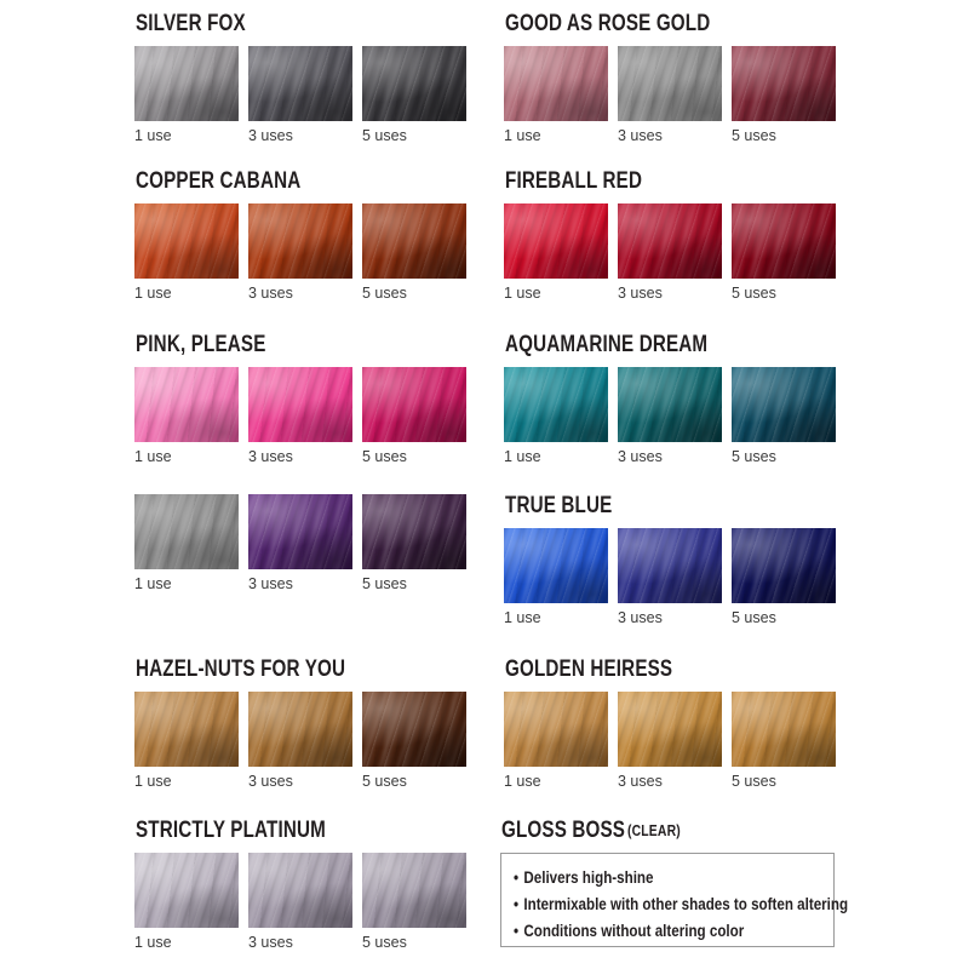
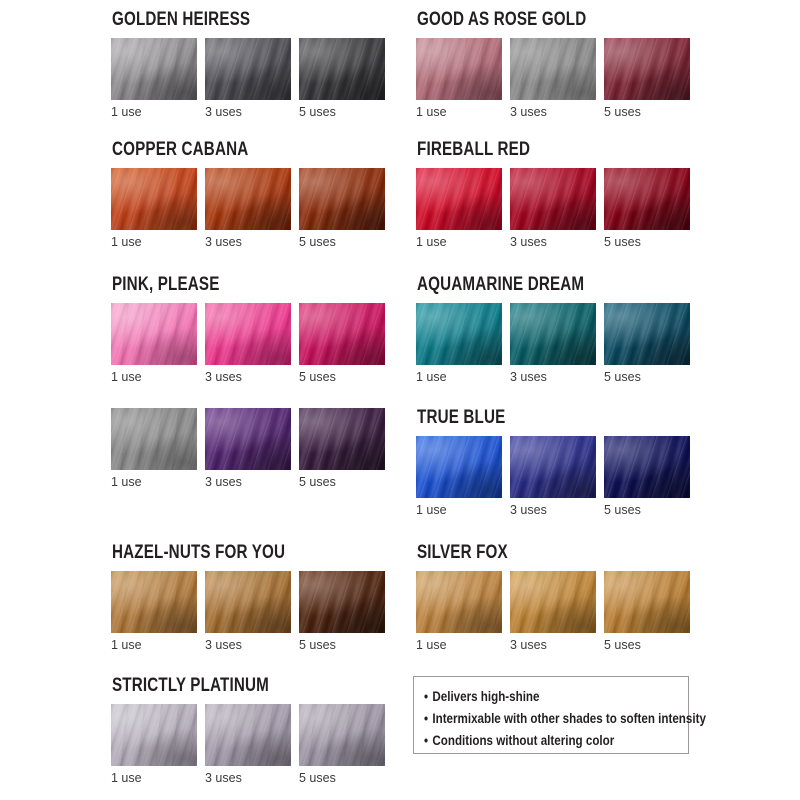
- SILVER FOX
+ GOLDEN HEIRESS
  1 use
  3 uses
  5 uses
  GOOD AS ROSE GOLD
  1 use
  3 uses
  5 uses
  COPPER CABANA
  1 use
  3 uses
  5 uses
  FIREBALL RED
  1 use
  3 uses
  5 uses
  PINK, PLEASE
  1 use
  3 uses
  5 uses
  AQUAMARINE DREAM
  1 use
  3 uses
  5 uses
  1 use
  3 uses
  5 uses
  TRUE BLUE
  1 use
  3 uses
  5 uses
  HAZEL-NUTS FOR YOU
  1 use
  3 uses
  5 uses
- GOLDEN HEIRESS
+ SILVER FOX
  1 use
  3 uses
  5 uses
  STRICTLY PLATINUM
  1 use
  3 uses
  5 uses
- GLOSS BOSS(CLEAR)
  • Delivers high-shine
- • Intermixable with other shades to soften altering
+ • Intermixable with other shades to soften intensity
  • Conditions without altering color
